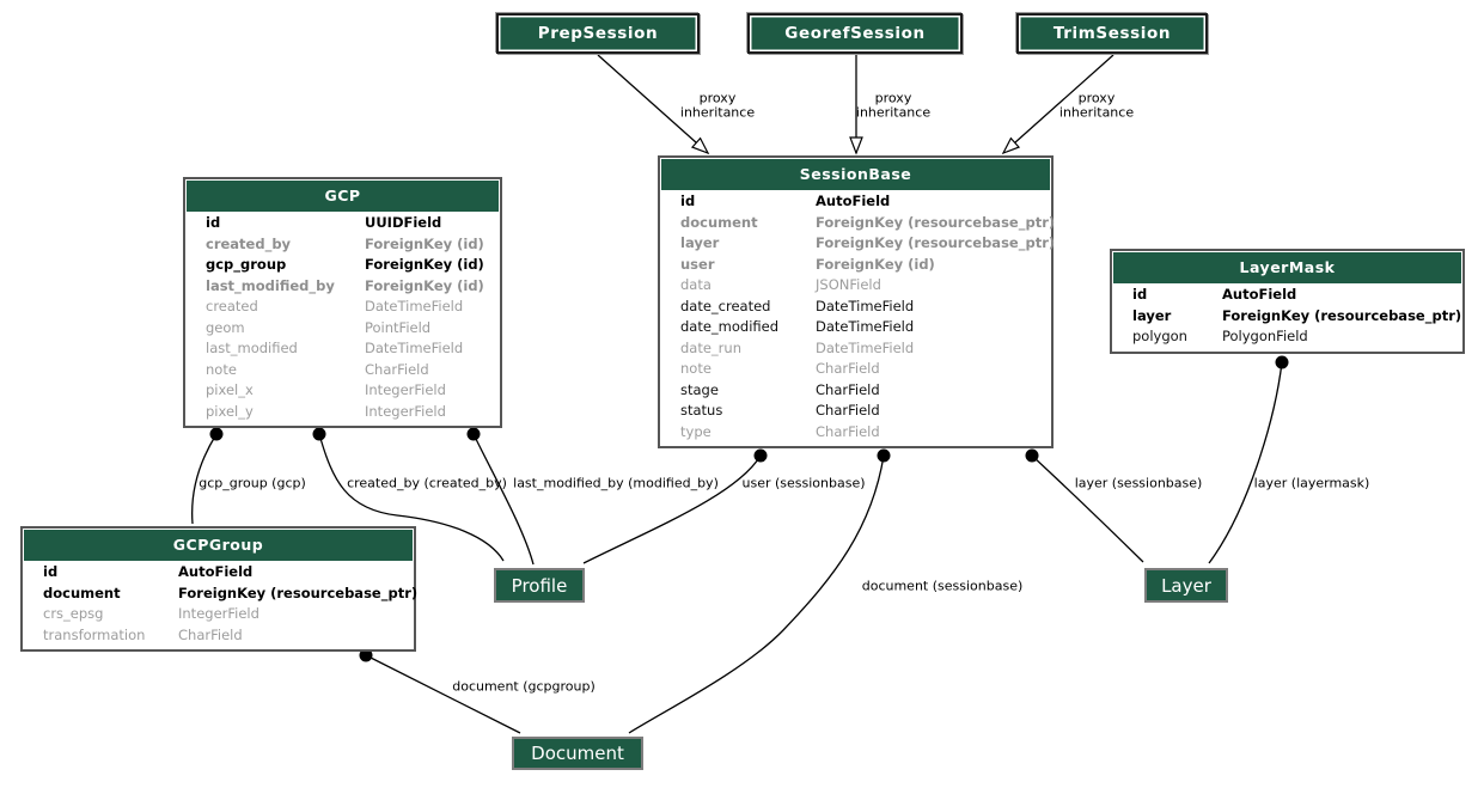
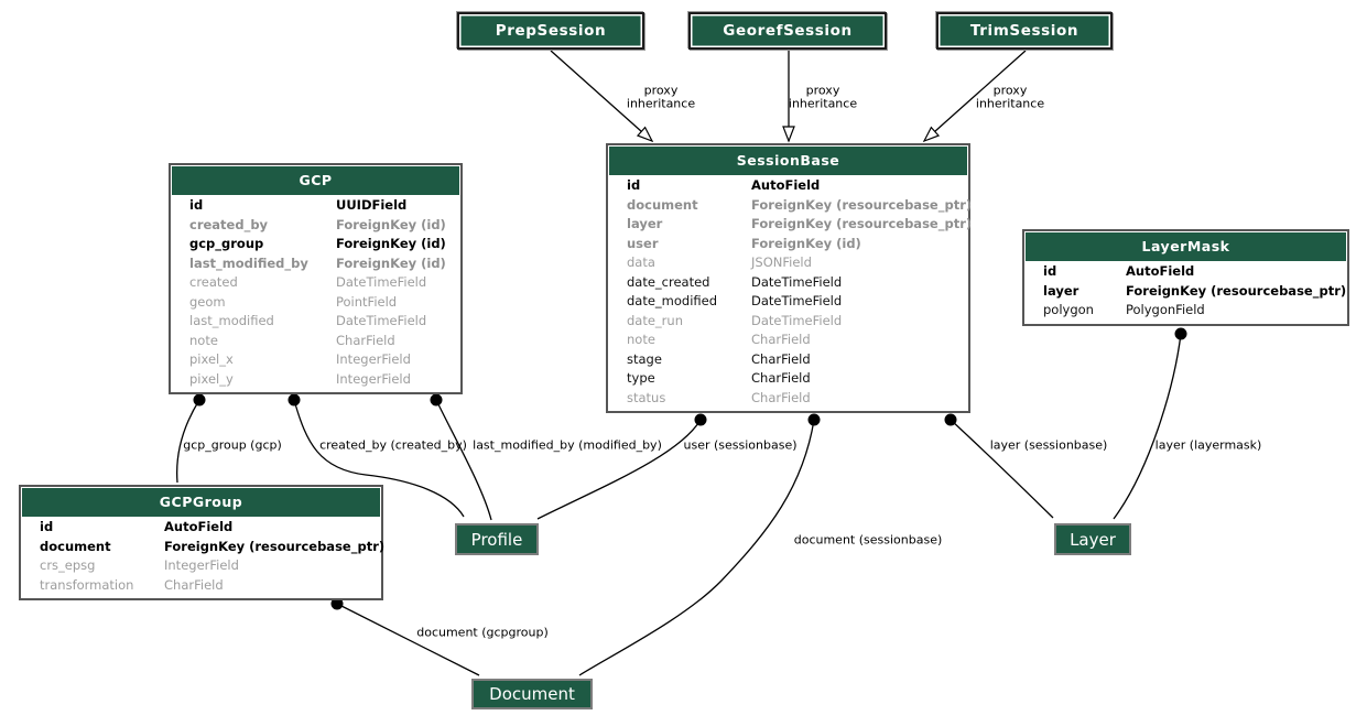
  PrepSession
  GeorefSession
  TrimSession
  proxy
  inheritance
  proxy
  inheritance
  proxy
  inheritance
  GCP
  id
  UUIDField
  created_by
  ForeignKey (id)
  gcp_group
  ForeignKey (id)
  last_modified_by
  ForeignKey (id)
  created
  DateTimeField
  geom
  PointField
  last_modified
  DateTimeField
  note
  CharField
  pixel_x
  IntegerField
  pixel_y
  IntegerField
  SessionBase
  id
  AutoField
  document
  ForeignKey (resourcebase_ptr)
  layer
  ForeignKey (resourcebase_ptr)
  user
  ForeignKey (id)
  data
  JSONField
  date_created
  DateTimeField
  date_modified
  DateTimeField
  date_run
  DateTimeField
  note
  CharField
  stage
  CharField
- status
+ type
  CharField
- type
+ status
  CharField
  LayerMask
  id
  AutoField
  layer
  ForeignKey (resourcebase_ptr)
  polygon
  PolygonField
  GCPGroup
  id
  AutoField
  document
  ForeignKey (resourcebase_ptr)
  crs_epsg
  IntegerField
  transformation
  CharField
  Profile
  Layer
  Document
  gcp_group (gcp)
  created_by (created_by)
  last_modified_by (modified_by)
  user (sessionbase)
  layer (sessionbase)
  layer (layermask)
  document (sessionbase)
  document (gcpgroup)
